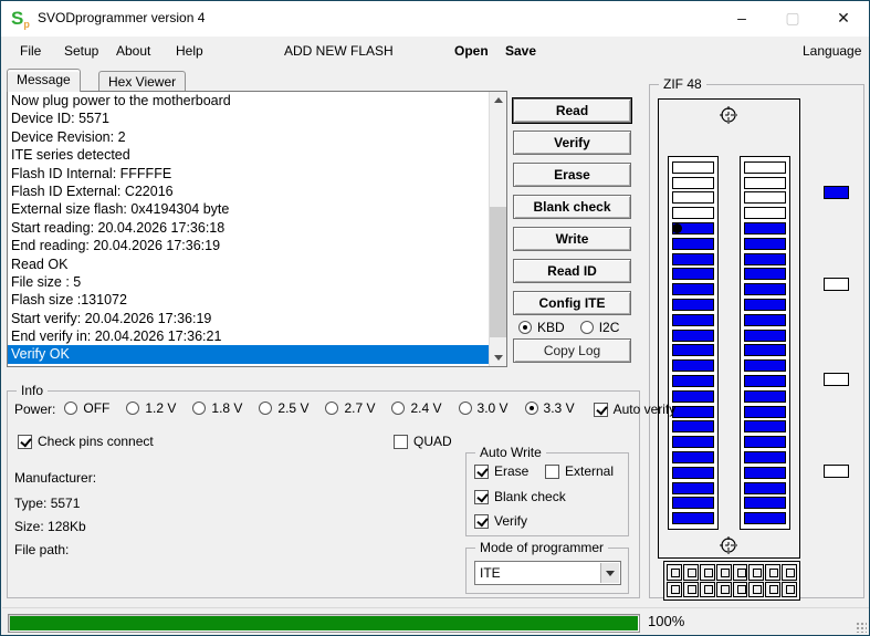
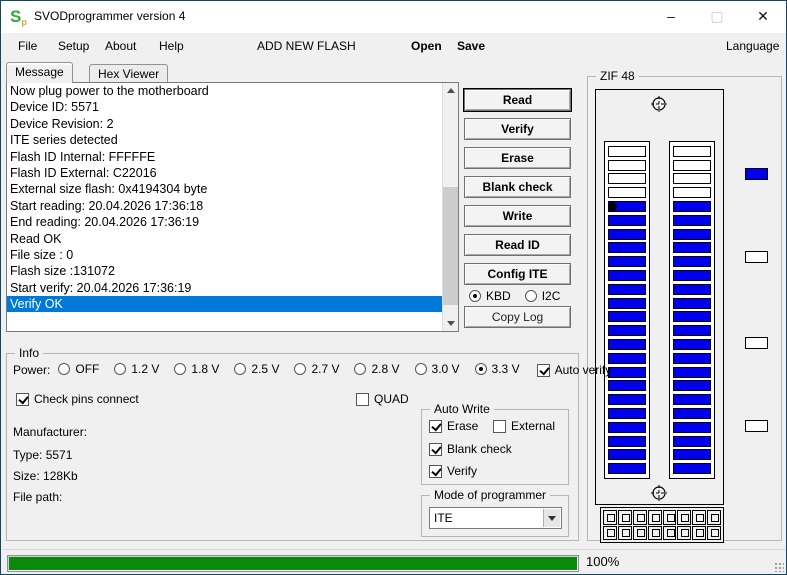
  Sp
  SVODprogrammer version 4
  –
  ▢
  ✕
  File
  Setup
  About
  Help
  ADD NEW FLASH
  Open
  Save
  Language
  Message
  Hex Viewer
  Now plug power to the motherboard
  Device ID: 5571
  Device Revision: 2
  ITE series detected
  Flash ID Internal: FFFFFE
  Flash ID External: C22016
  External size flash: 0x4194304 byte
  Start reading: 20.04.2026 17:36:18
  End reading: 20.04.2026 17:36:19
  Read OK
- File size : 5
+ File size : 0
  Flash size :131072
  Start verify: 20.04.2026 17:36:19
- End verify in: 20.04.2026 17:36:21
  Verify OK
  Read
  Verify
  Erase
  Blank check
  Write
  Read ID
  Config ITE
  KBD
  I2C
  Copy Log
  ZIF 48
  Info
  Power:
  OFF
  1.2 V
  1.8 V
  2.5 V
  2.7 V
- 2.4 V
+ 2.8 V
  3.0 V
  3.3 V
  Auto verify
  Check pins connect
  QUAD
  Manufacturer:
  Type: 5571
  Size: 128Kb
  File path:
  Auto Write
  Erase
  External
  Blank check
  Verify
  Mode of programmer
  ITE
  100%
